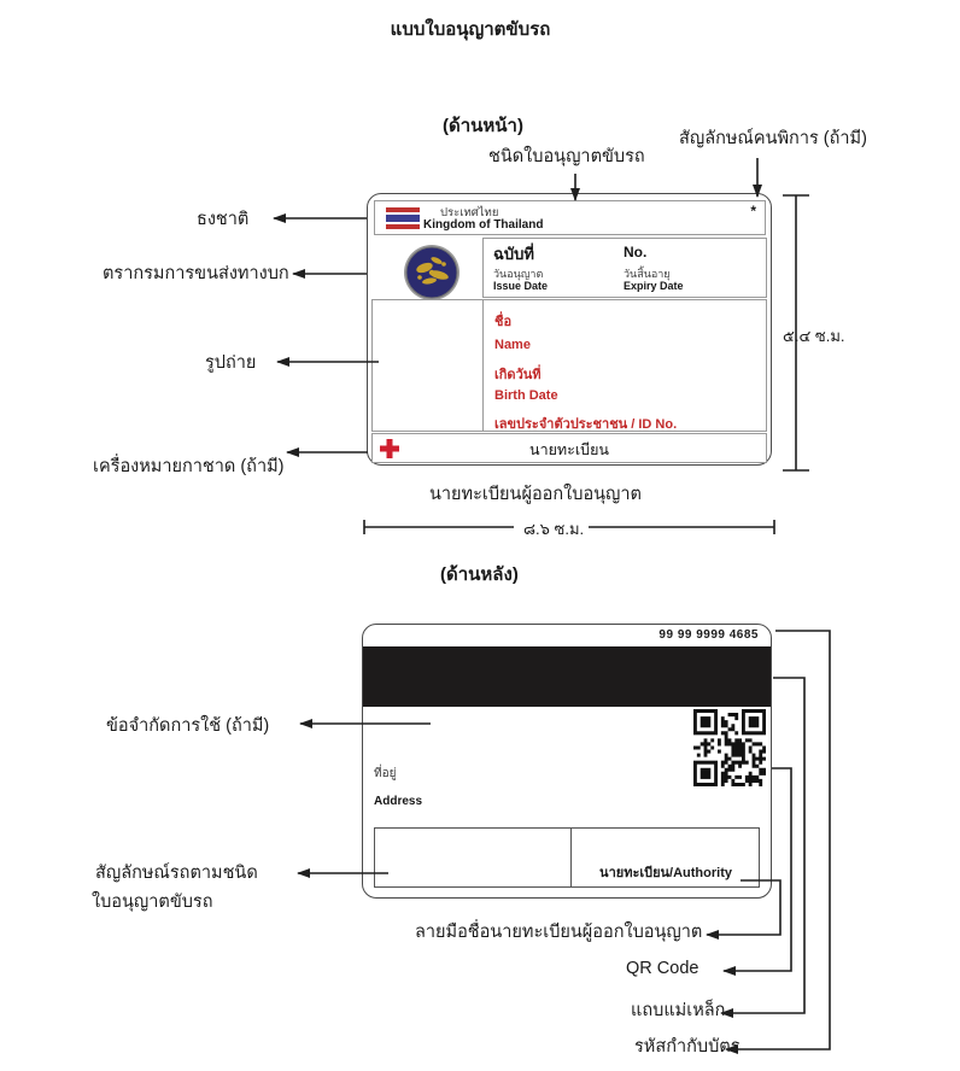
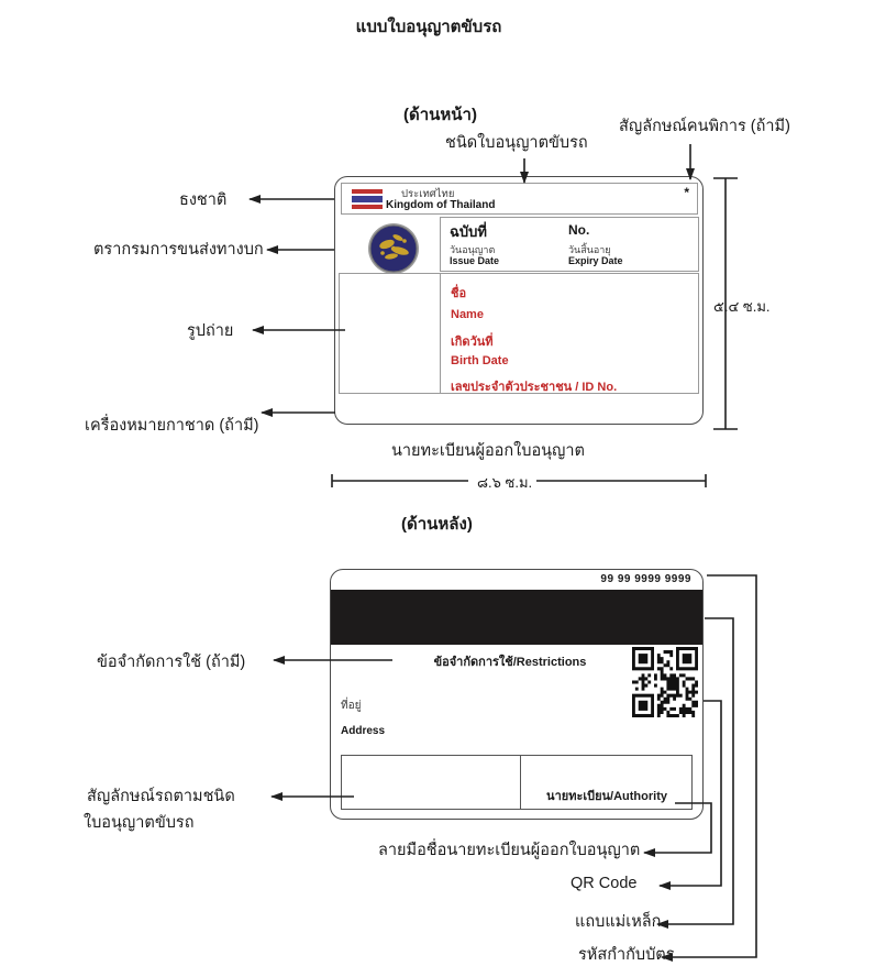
  แบบใบอนุญาตขับรถ
  (ด้านหน้า)
  ชนิดใบอนุญาตขับรถ
  สัญลักษณ์คนพิการ (ถ้ามี)
  ธงชาติ
  ตรากรมการขนส่งทางบก
  รูปถ่าย
  เครื่องหมายกาชาด (ถ้ามี)
  ประเทศไทย
  Kingdom of Thailand
  *
  ฉบับที่
  No.
  วันอนุญาต
  วันสิ้นอายุ
  Issue Date
  Expiry Date
  ชื่อ
  Name
  เกิดวันที่
  Birth Date
  เลขประจำตัวประชาชน / ID No.
- นายทะเบียน
  ๕๔ ซ.ม.
  นายทะเบียนผู้ออกใบอนุญาต
  ๘.๖ ซ.ม.
  (ด้านหลัง)
  ข้อจำกัดการใช้ (ถ้ามี)
  สัญลักษณ์รถตามชนิด
  ใบอนุญาตขับรถ
- 99 99 9999 4685
+ 99 99 9999 9999
+ ข้อจำกัดการใช้/Restrictions
  ที่อยู่
  Address
  นายทะเบียน/Authority
  ลายมือชื่อนายทะเบียนผู้ออกใบอนุญาต
  QR Code
  แถบแม่เหล็ก
  รหัสกำกับบัตร
